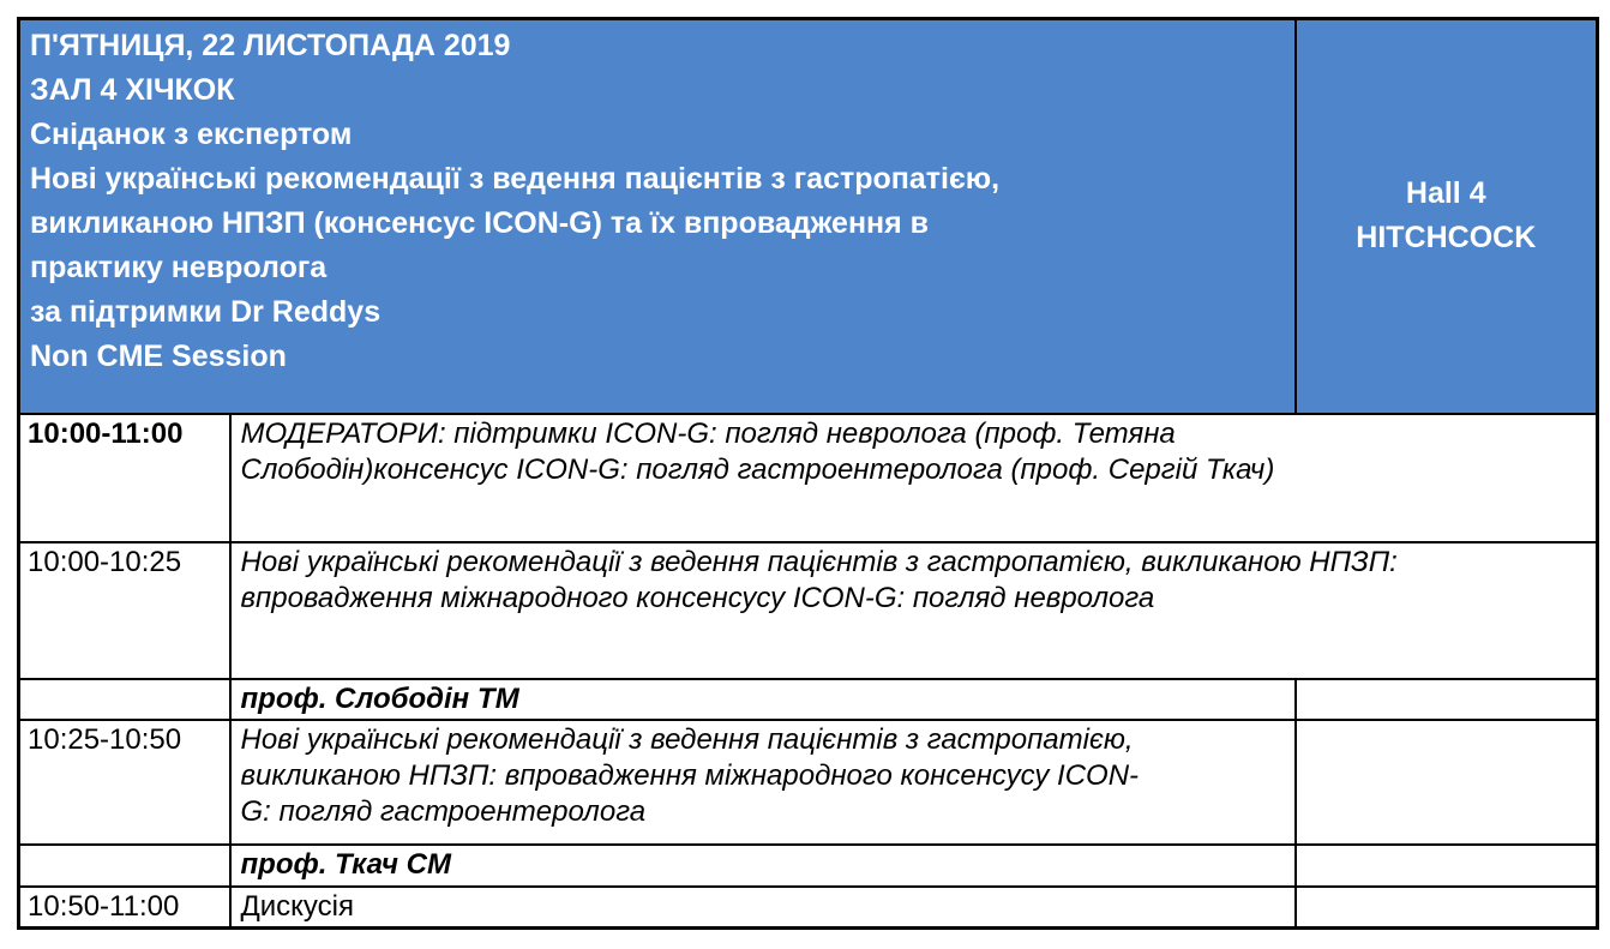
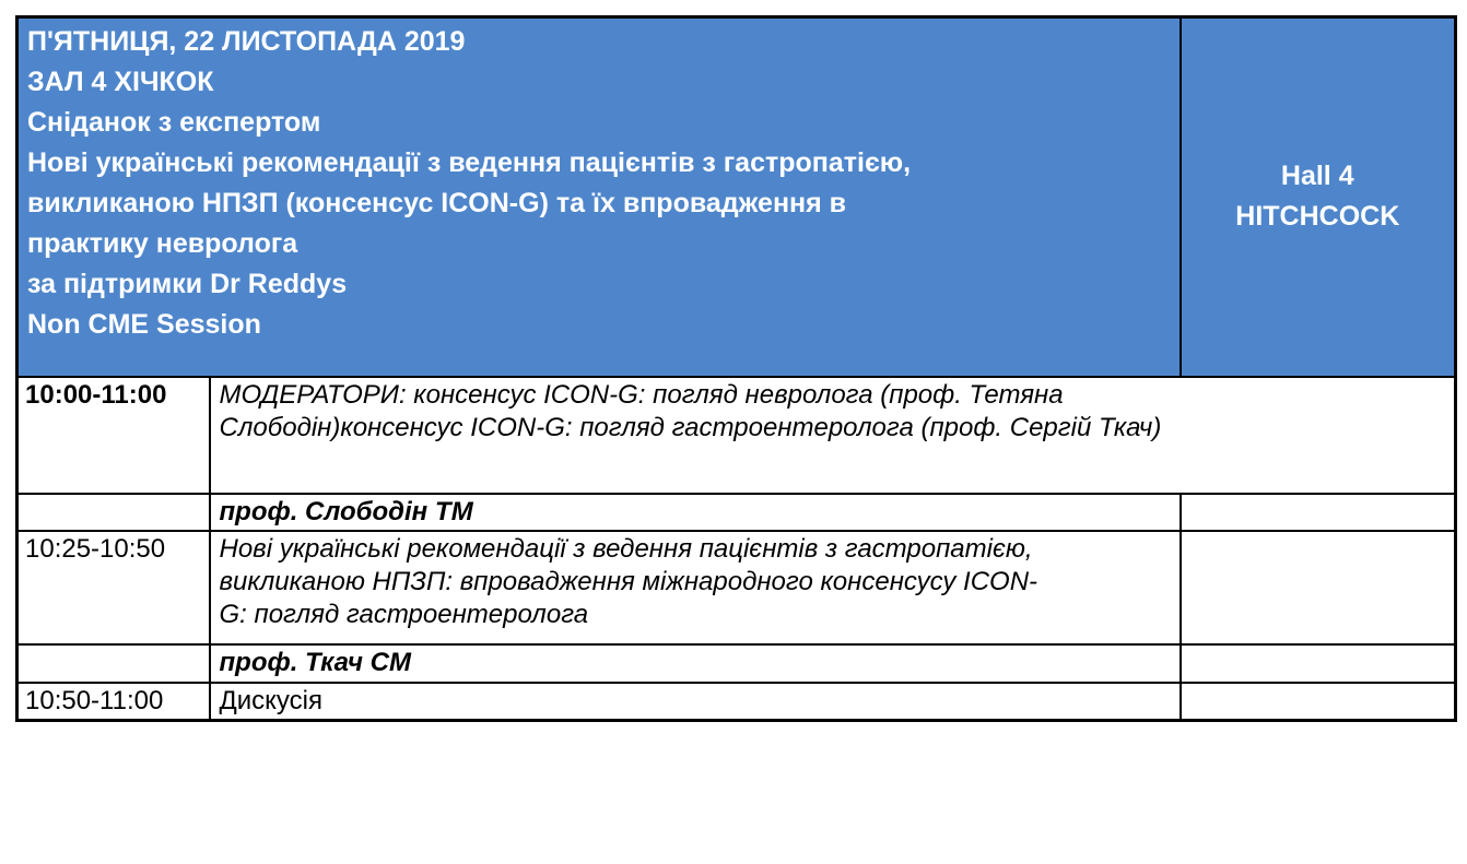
  П'ЯТНИЦЯ, 22 ЛИСТОПАДА 2019 ЗАЛ 4 ХІЧКОК Сніданок з експертом Нові українські рекомендації з ведення пацієнтів з гастропатією, викликаною НПЗП (консенсус ICON-G) та їх впровадження в практику невролога за підтримки Dr Reddys Non CME Session	Hall 4 HITCHCOCK
- 10:00-11:00	МОДЕРАТОРИ: підтримки ICON-G: погляд невролога (проф. Тетяна Слободін)консенсус ICON-G: погляд гастроентеролога (проф. Сергій Ткач)
+ 10:00-11:00	МОДЕРАТОРИ: консенсус ICON-G: погляд невролога (проф. Тетяна Слободін)консенсус ICON-G: погляд гастроентеролога (проф. Сергій Ткач)
- 10:00-10:25	Нові українські рекомендації з ведення пацієнтів з гастропатією, викликаною НПЗП: впровадження міжнародного консенсусу ICON-G: погляд невролога
  	проф. Слободін ТМ
  10:25-10:50	Нові українські рекомендації з ведення пацієнтів з гастропатією, викликаною НПЗП: впровадження міжнародного консенсусу ICON- G: погляд гастроентеролога
  	проф. Ткач СМ
  10:50-11:00	Дискусія
